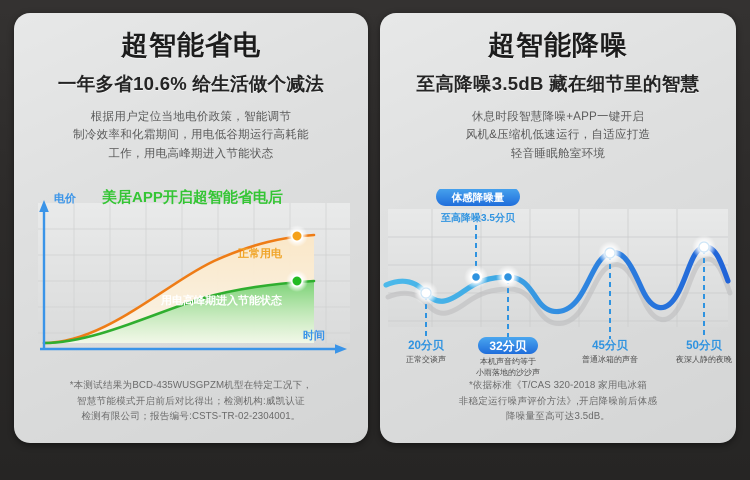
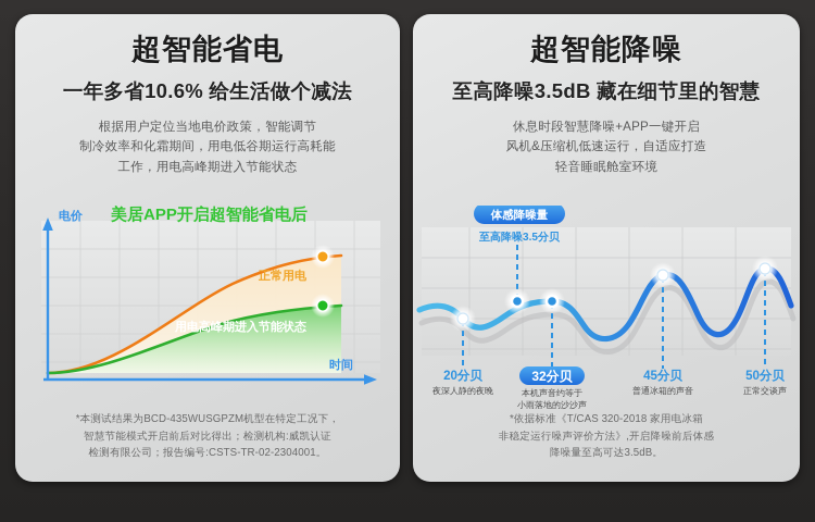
  超智能省电
  一年多省10.6% 给生活做个减法
  根据用户定位当地电价政策，智能调节
  制冷效率和化霜期间，用电低谷期运行高耗能
  工作，用电高峰期进入节能状态
  电价
  时间
  美居APP开启超智能省电后
  正常用电
  用电高峰期进入节能状态
  *本测试结果为BCD-435WUSGPZM机型在特定工况下，
  智慧节能模式开启前后对比得出；检测机构:威凯认证
  检测有限公司；报告编号:CSTS-TR-02-2304001。
  超智能降噪
  至高降噪3.5dB 藏在细节里的智慧
  休息时段智慧降噪+APP一键开启
  风机&压缩机低速运行，自适应打造
  轻音睡眠舱室环境
  体感降噪量
  至高降噪3.5分贝
  20分贝
- 正常交谈声
+ 夜深人静的夜晚
  32分贝
  本机声音约等于
  小雨落地的沙沙声
  45分贝
  普通冰箱的声音
  50分贝
- 夜深人静的夜晚
+ 正常交谈声
  *依据标准《T/CAS 320-2018 家用电冰箱
  非稳定运行噪声评价方法》,开启降噪前后体感
  降噪量至高可达3.5dB。
